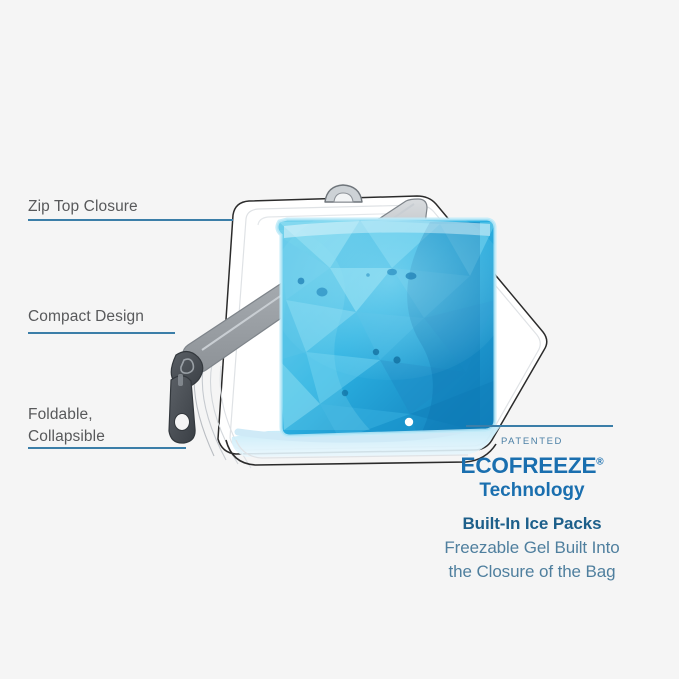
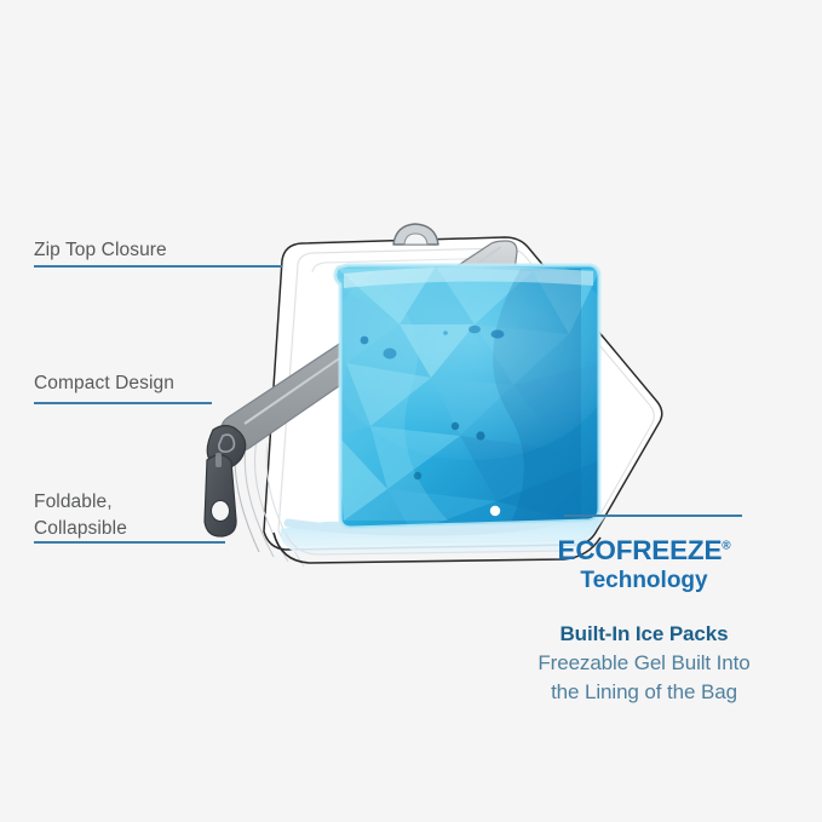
  Zip Top Closure
  Compact Design
  Foldable,
  Collapsible
- PATENTED
  ECOFREEZE®
  Technology
  Built-In Ice Packs
  Freezable Gel Built Into
- the Closure of the Bag
+ the Lining of the Bag
